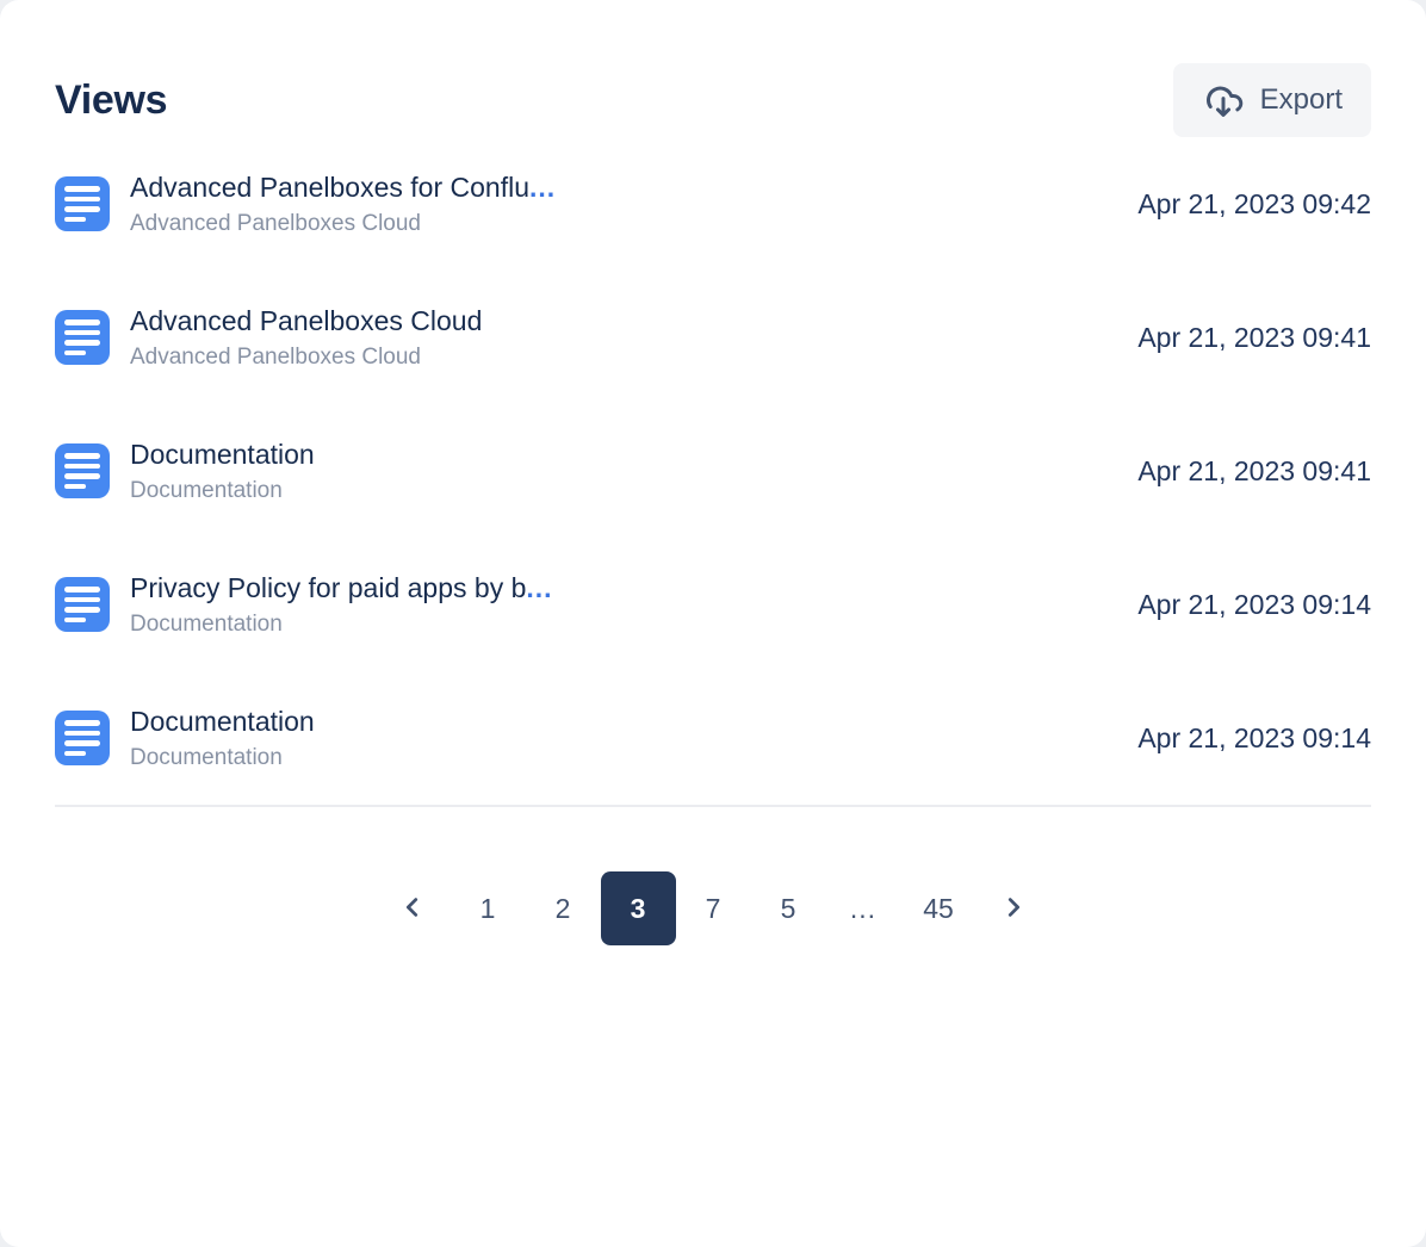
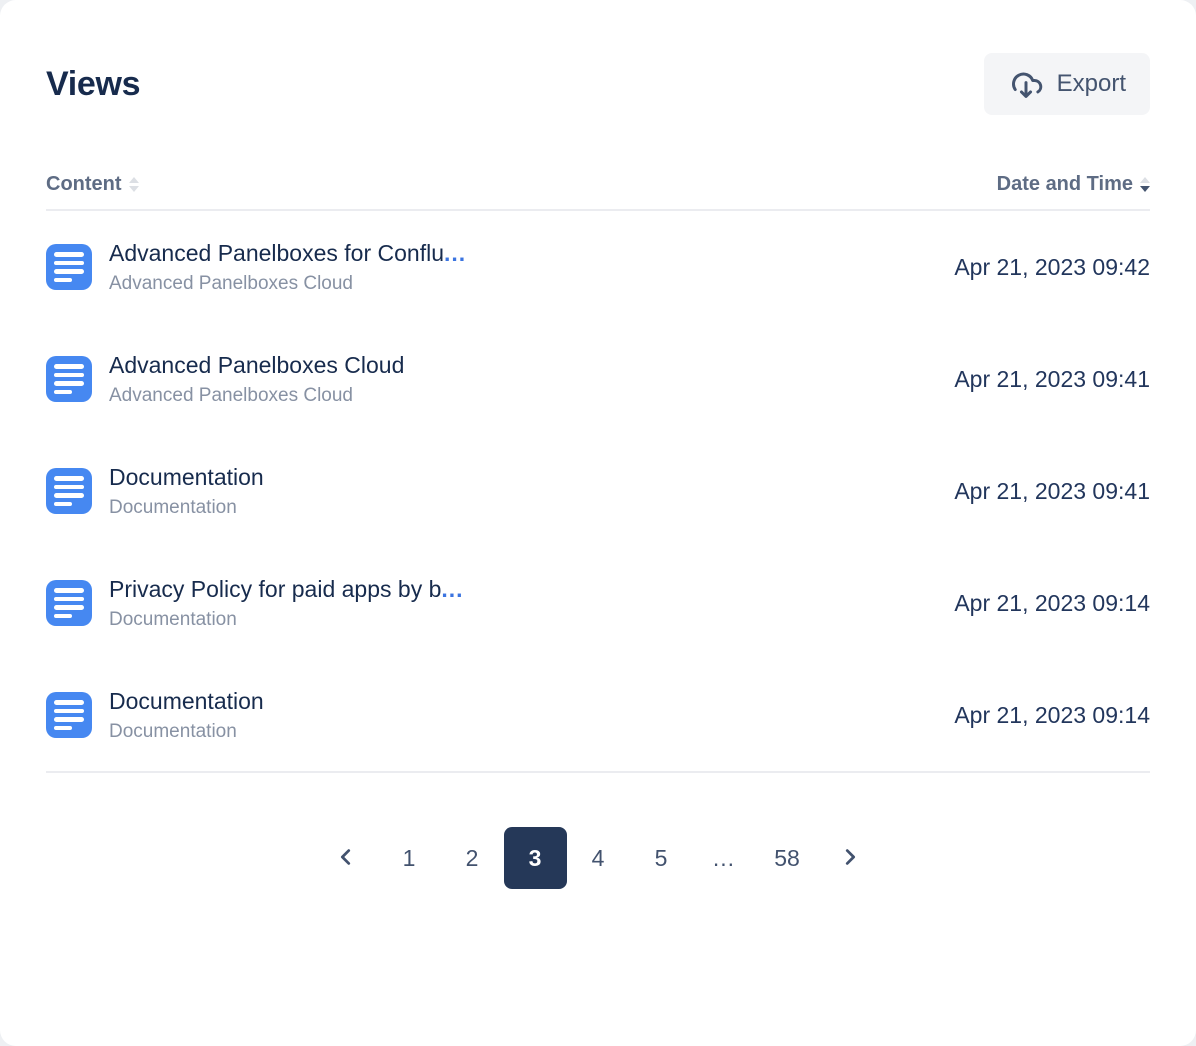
  Views
  Export
+ Content
+ Date and Time
  Advanced Panelboxes for Conflu...
  Advanced Panelboxes Cloud
  Apr 21, 2023 09:42
  Advanced Panelboxes Cloud
  Advanced Panelboxes Cloud
  Apr 21, 2023 09:41
  Documentation
  Documentation
  Apr 21, 2023 09:41
  Privacy Policy for paid apps by b...
  Documentation
  Apr 21, 2023 09:14
  Documentation
  Documentation
  Apr 21, 2023 09:14
  1
  2
  3
- 7
+ 4
  5
  ...
- 45
+ 58
